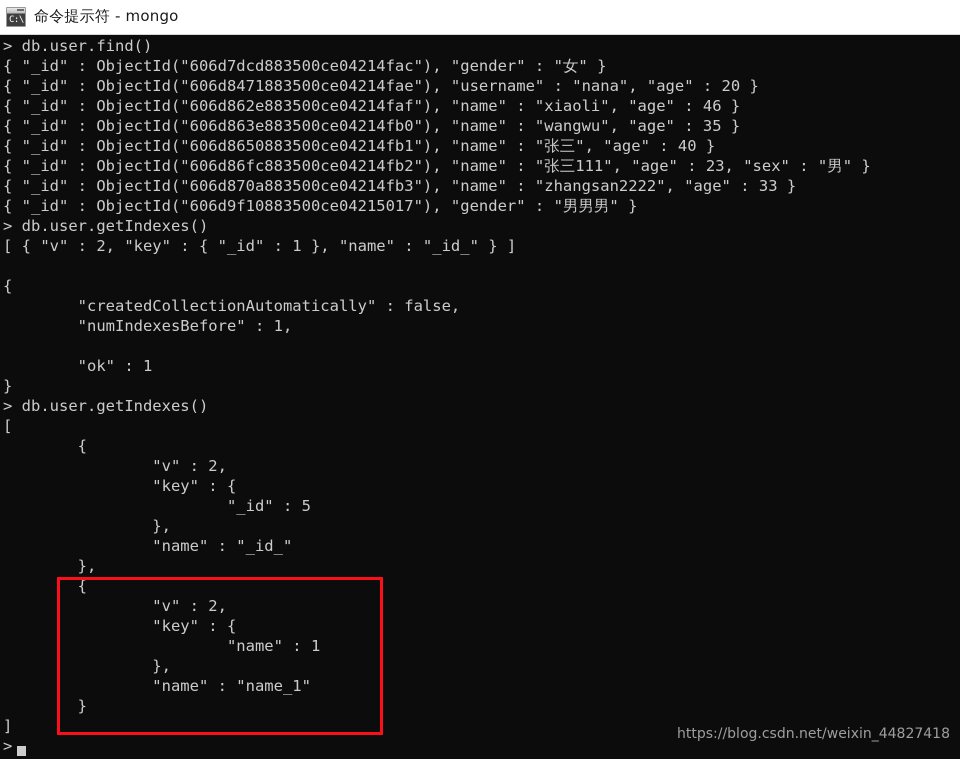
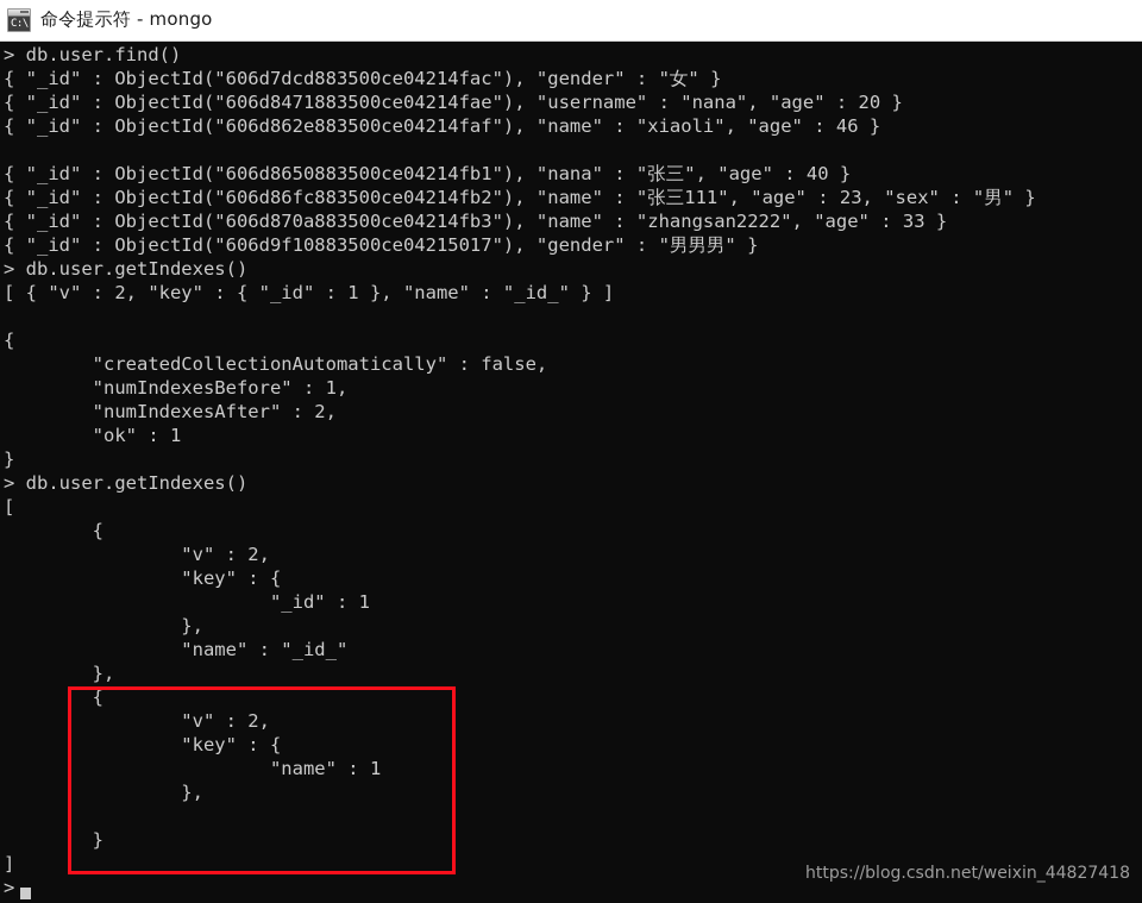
  C:\
  命令提示符 - mongo
  > db.user.find()
  { "_id" : ObjectId("606d7dcd883500ce04214fac"), "gender" : "女" }
  { "_id" : ObjectId("606d8471883500ce04214fae"), "username" : "nana", "age" : 20 }
  { "_id" : ObjectId("606d862e883500ce04214faf"), "name" : "xiaoli", "age" : 46 }
- { "_id" : ObjectId("606d863e883500ce04214fb0"), "name" : "wangwu", "age" : 35 }
- { "_id" : ObjectId("606d8650883500ce04214fb1"), "name" : "张三", "age" : 40 }
+ { "_id" : ObjectId("606d8650883500ce04214fb1"), "nana" : "张三", "age" : 40 }
  { "_id" : ObjectId("606d86fc883500ce04214fb2"), "name" : "张三111", "age" : 23, "sex" : "男" }
  { "_id" : ObjectId("606d870a883500ce04214fb3"), "name" : "zhangsan2222", "age" : 33 }
  { "_id" : ObjectId("606d9f10883500ce04215017"), "gender" : "男男男" }
  > db.user.getIndexes()
  [ { "v" : 2, "key" : { "_id" : 1 }, "name" : "_id_" } ]
  {
  "createdCollectionAutomatically" : false,
  "numIndexesBefore" : 1,
+ "numIndexesAfter" : 2,
  "ok" : 1
  }
  > db.user.getIndexes()
  [
  {
  "v" : 2,
  "key" : {
- "_id" : 5
+ "_id" : 1
  },
  "name" : "_id_"
  },
  {
  "v" : 2,
  "key" : {
  "name" : 1
  },
- "name" : "name_1"
  }
  ]
  >
  https://blog.csdn.net/weixin_44827418
